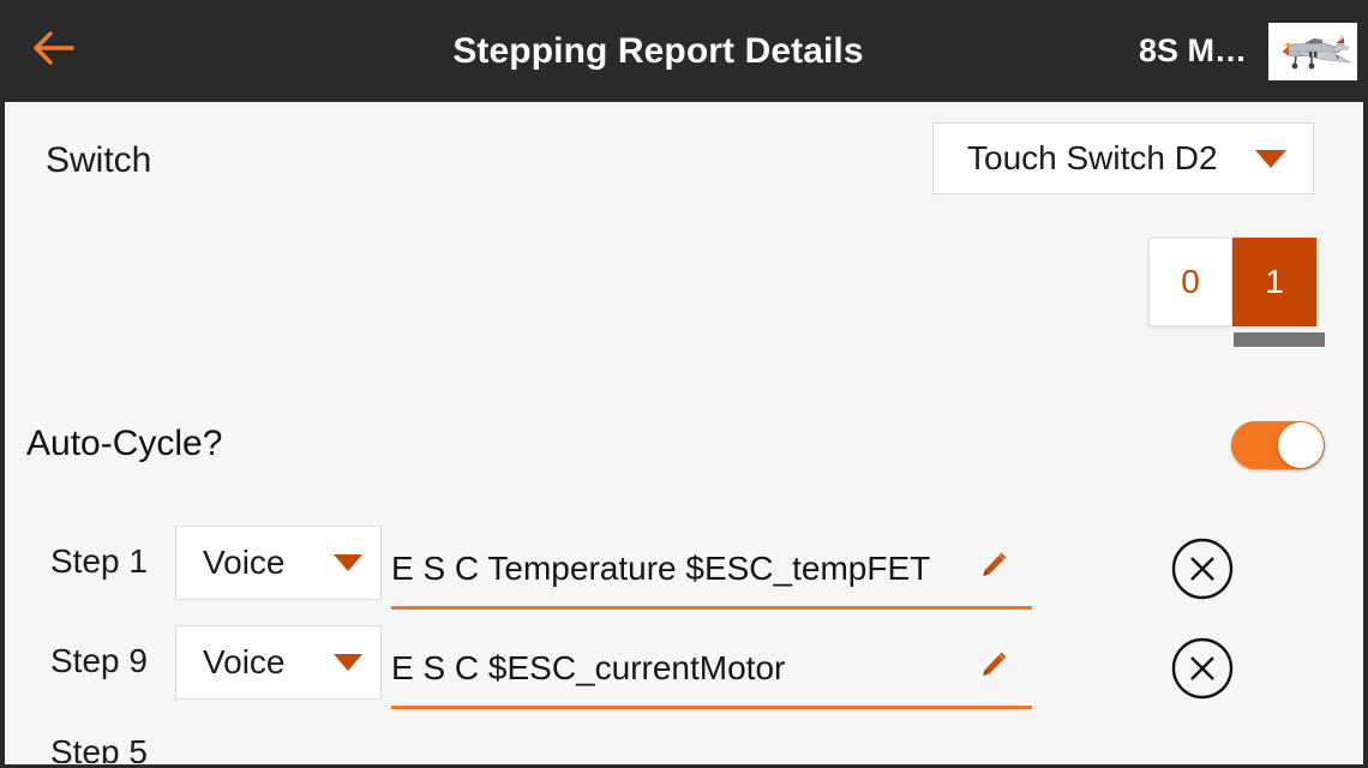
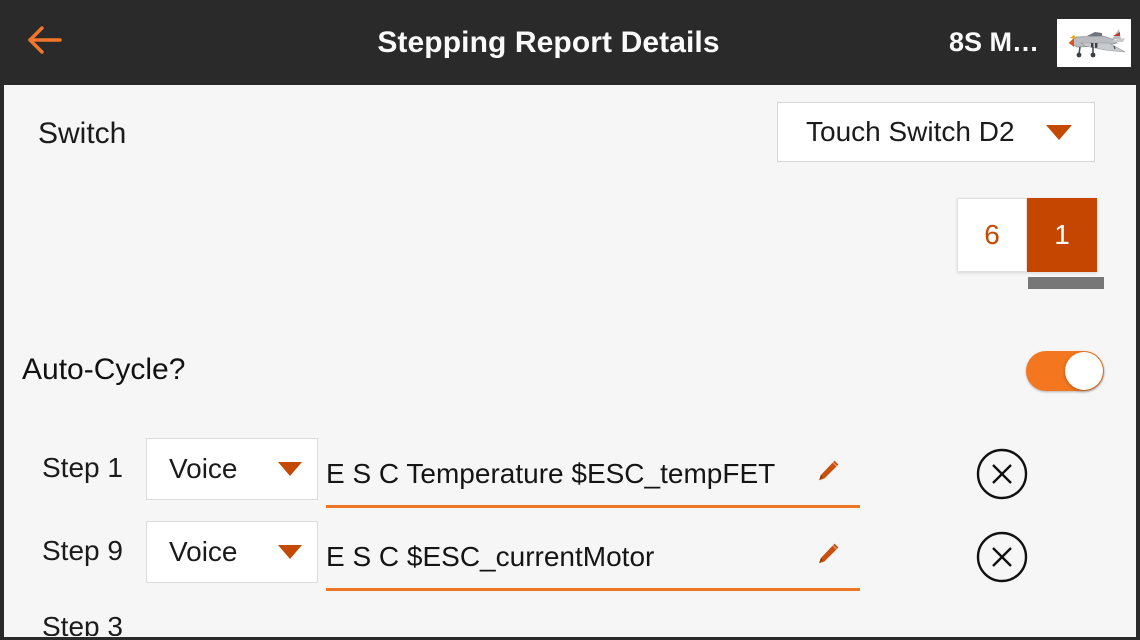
  Stepping Report Details
  8S M…
  Switch
  Touch Switch D2
- 0
+ 6
  1
  Auto-Cycle?
  Step 1
  Voice
  E S C Temperature $ESC_tempFET
  Step 9
  Voice
  E S C $ESC_currentMotor
- Step 5
+ Step 3
